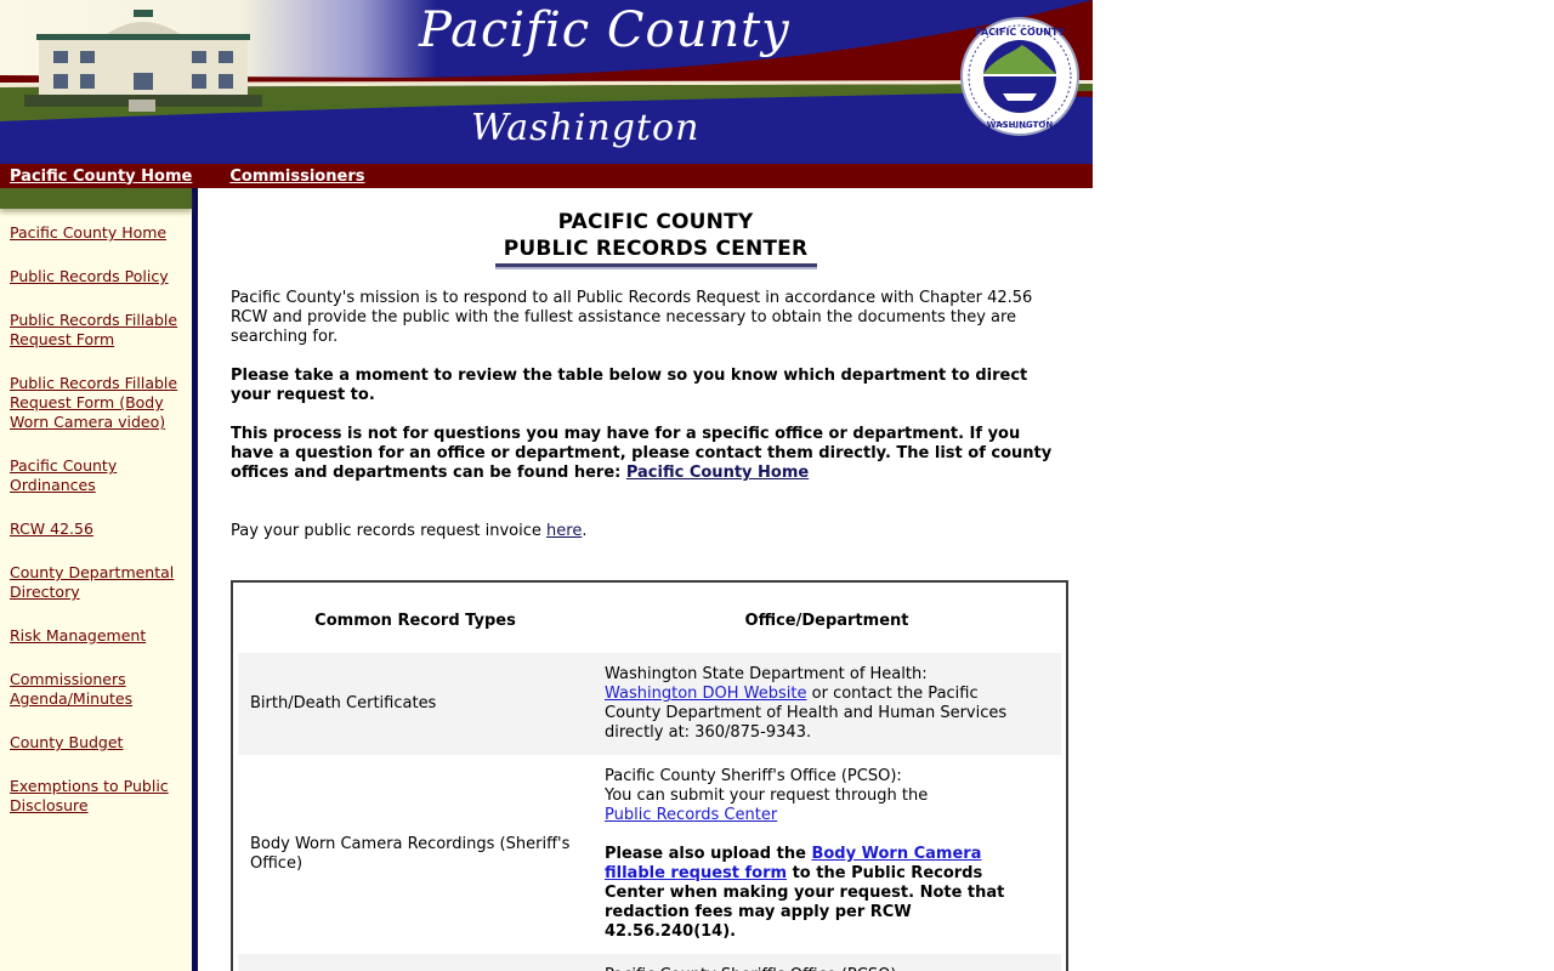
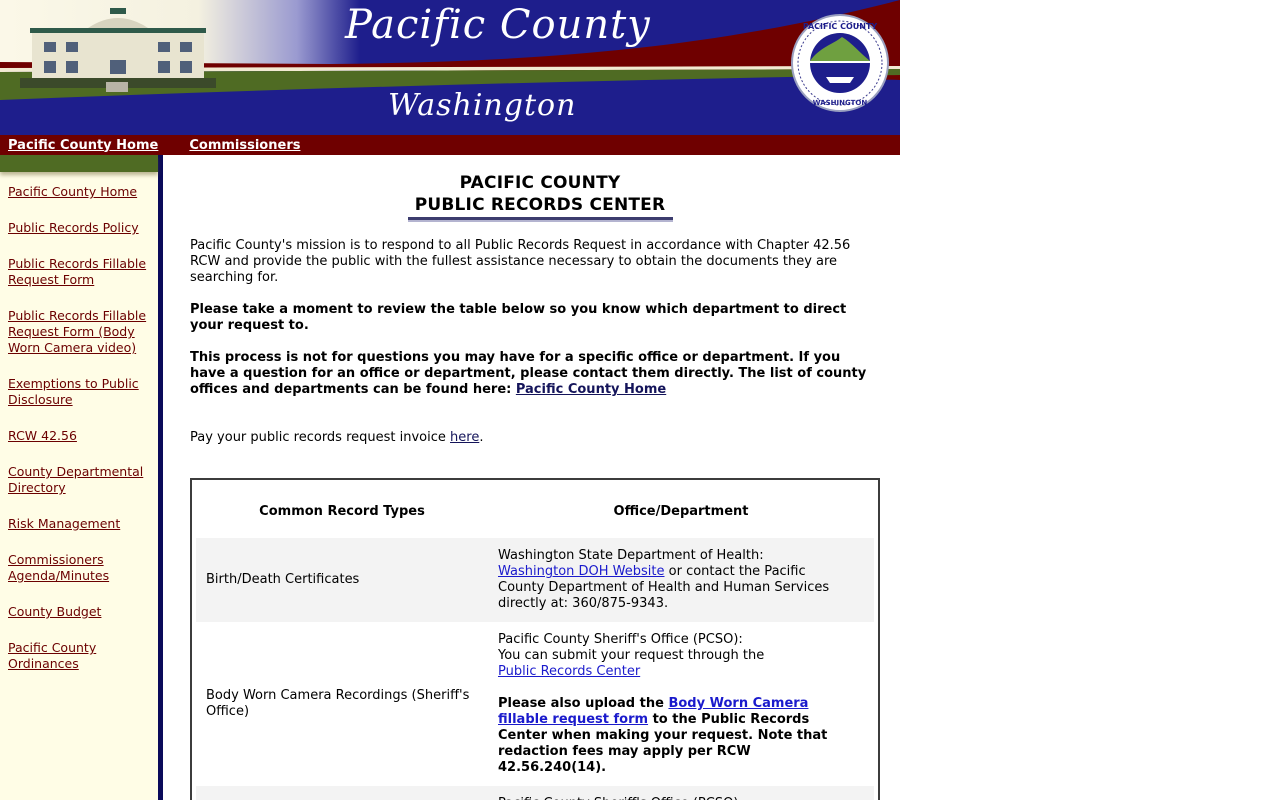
  PACIFIC COUNTY
  WASHINGTON
  Pacific County
  Washington
  Pacific County Home
  Commissioners
  Pacific County Home
  Public Records Policy
  Public Records Fillable Request Form
  Public Records Fillable Request Form (Body Worn Camera video)
- Pacific County Ordinances
+ Exemptions to Public Disclosure
  RCW 42.56
  County Departmental Directory
  Risk Management
  Commissioners Agenda/Minutes
  County Budget
- Exemptions to Public Disclosure
+ Pacific County Ordinances
  PACIFIC COUNTY
  PUBLIC RECORDS CENTER
  Pacific County's mission is to respond to all Public Records Request in accordance with Chapter 42.56 RCW and provide the public with the fullest assistance necessary to obtain the documents they are searching for.
  Please take a moment to review the table below so you know which department to direct your request to.
  This process is not for questions you may have for a specific office or department. If you have a question for an office or department, please contact them directly. The list of county offices and departments can be found here: Pacific County Home
  Pay your public records request invoice here.
  Common Record Types	Office/Department
  Birth/Death Certificates	Washington State Department of Health: Washington DOH Website or contact the Pacific County Department of Health and Human Services directly at: 360/875-9343.
  Body Worn Camera Recordings (Sheriff's Office)	Pacific County Sheriff's Office (PCSO): You can submit your request through the Public Records Center Please also upload the Body Worn Camera fillable request form to the Public Records Center when making your request. Note that redaction fees may apply per RCW 42.56.240(14).
